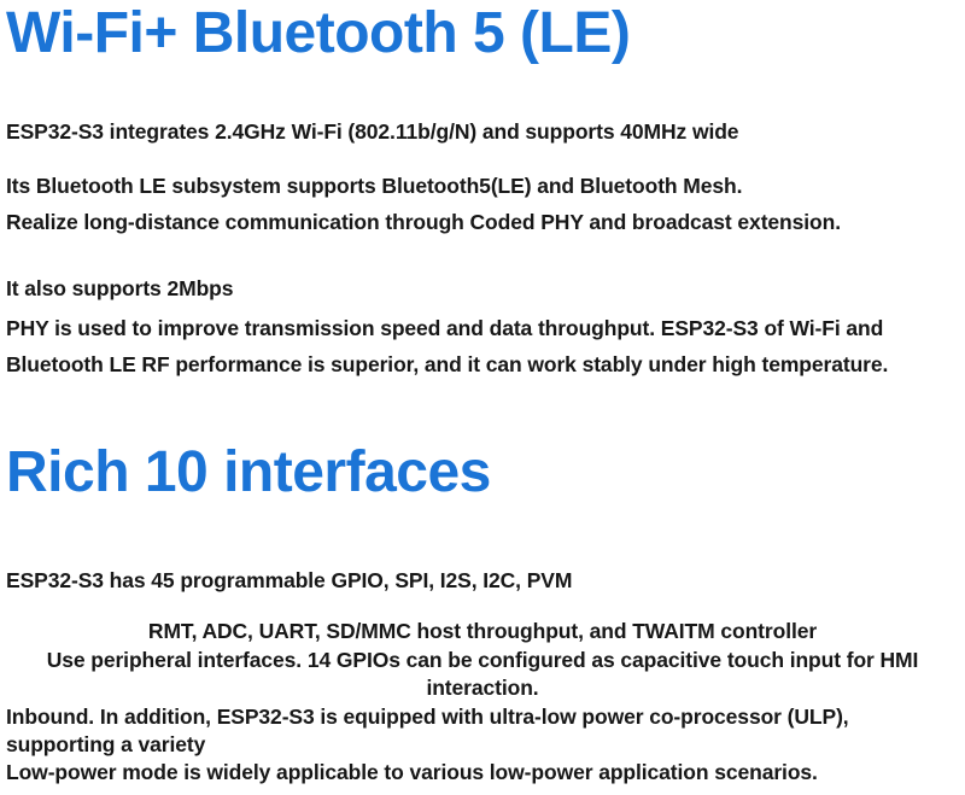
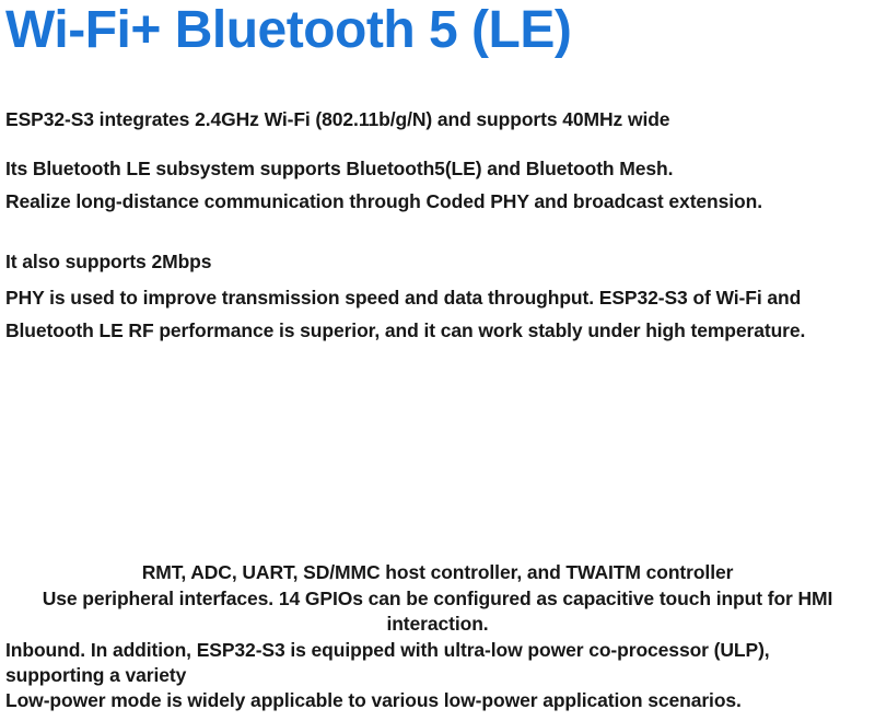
  Wi-Fi+ Bluetooth 5 (LE)
  ESP32-S3 integrates 2.4GHz Wi-Fi (802.11b/g/N) and supports 40MHz wide
  Its Bluetooth LE subsystem supports Bluetooth5(LE) and Bluetooth Mesh.
  Realize long-distance communication through Coded PHY and broadcast extension.
  It also supports 2Mbps
  PHY is used to improve transmission speed and data throughput. ESP32-S3 of Wi-Fi and
  Bluetooth LE RF performance is superior, and it can work stably under high temperature.
- Rich 10 interfaces
- ESP32-S3 has 45 programmable GPIO, SPI, I2S, I2C, PVM
- RMT, ADC, UART, SD/MMC host throughput, and TWAITM controller
+ RMT, ADC, UART, SD/MMC host controller, and TWAITM controller
  Use peripheral interfaces. 14 GPIOs can be configured as capacitive touch input for HMI interaction.
  Inbound. In addition, ESP32-S3 is equipped with ultra-low power co-processor (ULP), supporting a variety
  Low-power mode is widely applicable to various low-power application scenarios.
